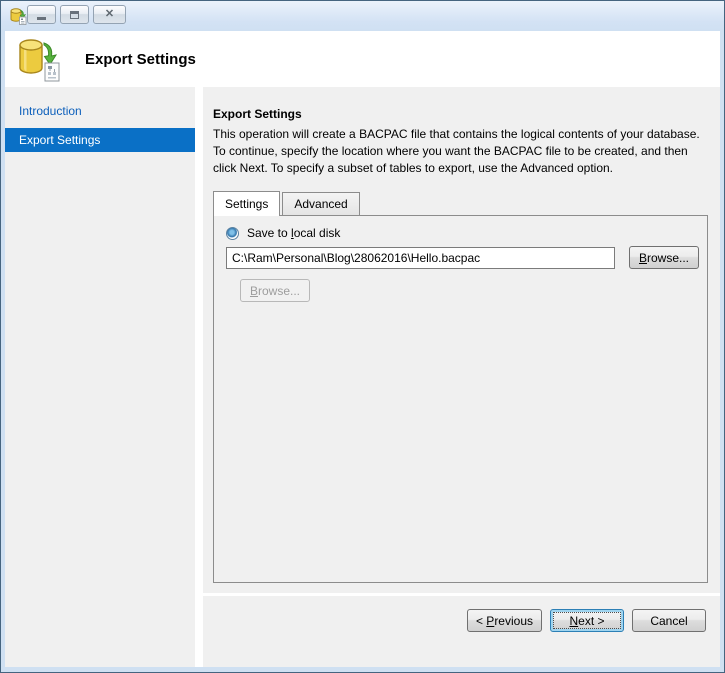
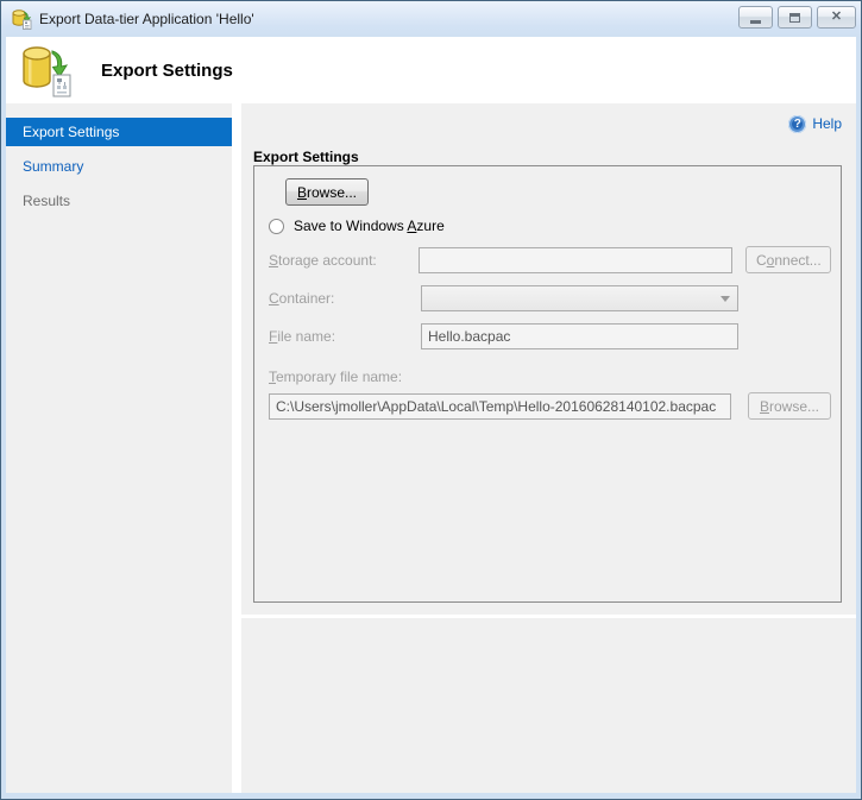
+ Export Data-tier Application 'Hello'
  ✕
  Export Settings
- Introduction
  Export Settings
+ Summary
+ Results
+ ?
+ Help
  Export Settings
- This operation will create a BACPAC file that contains the logical contents of your database. To continue, specify the location where you want the BACPAC file to be created, and then click Next. To specify a subset of tables to export, use the Advanced option.
- Settings
- Advanced
- Save to local disk
- C:\Ram\Personal\Blog\28062016\Hello.bacpac
  Browse...
+ Save to Windows Azure
+ Storage account:
+ Connect...
+ Container:
+ File name:
+ Hello.bacpac
+ Temporary file name:
+ C:\Users\jmoller\AppData\Local\Temp\Hello-20160628140102.bacpac
  Browse...
- < Previous
- Next >
- Cancel
